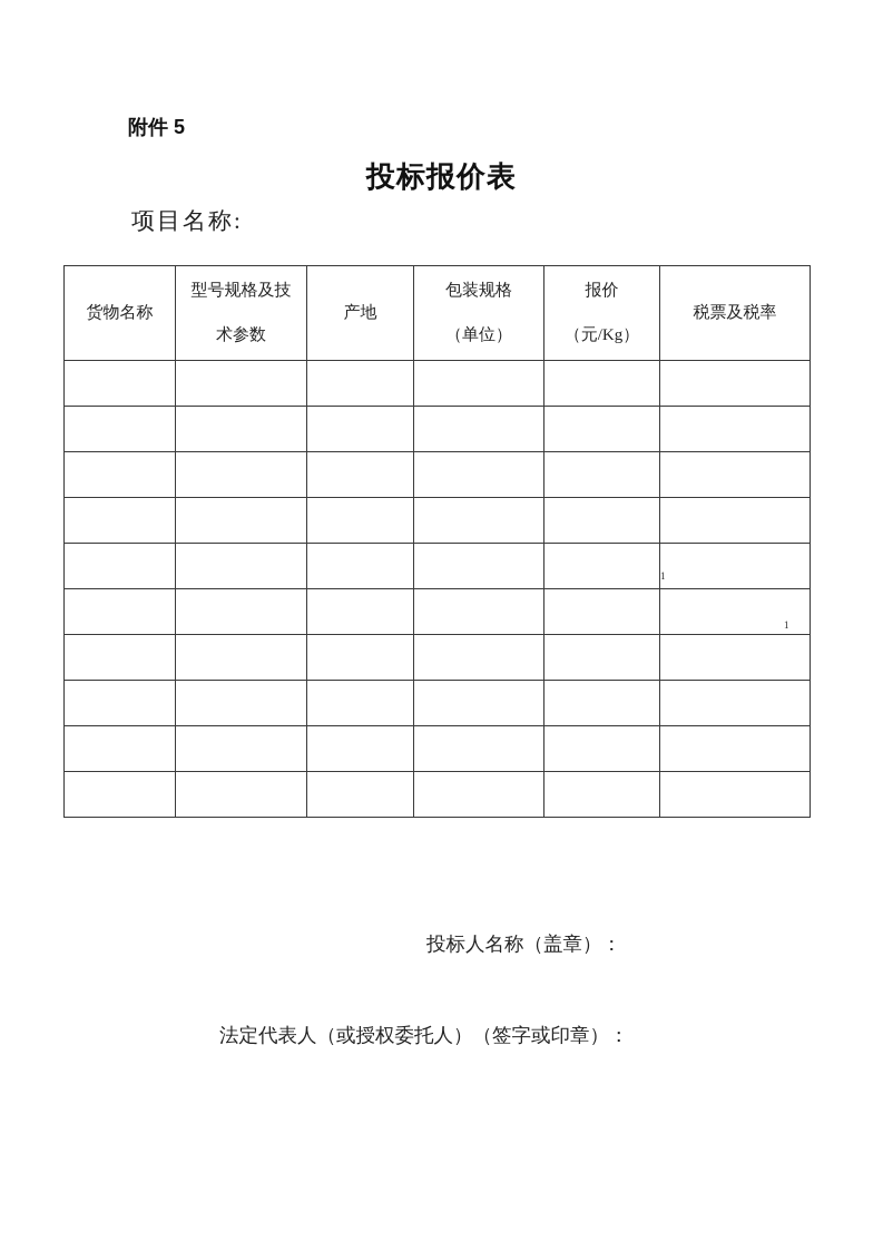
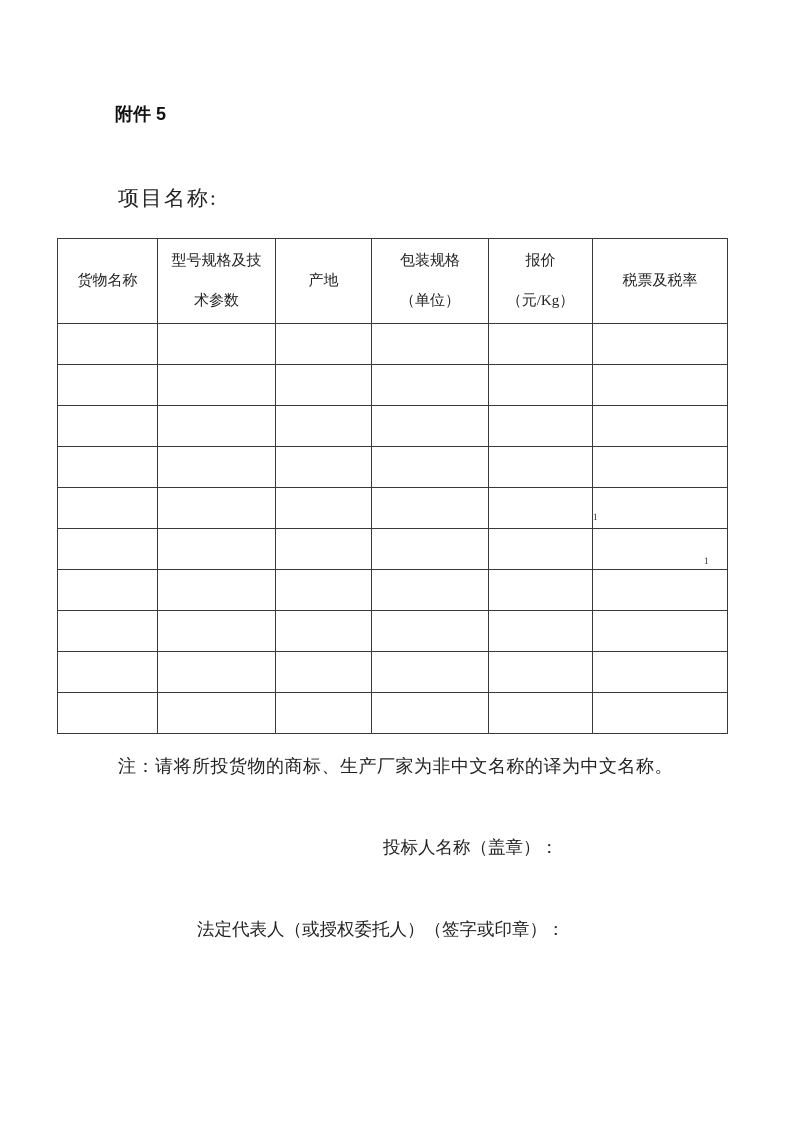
  附件 5
- 投标报价表
  项目名称:
  货物名称	型号规格及技 术参数	产地	包装规格 （单位）	报价 （元/Kg）	税票及税率
  1
  1
+ 注：请将所投货物的商标、生产厂家为非中文名称的译为中文名称。
  投标人名称（盖章）：
  法定代表人（或授权委托人）（签字或印章）：
